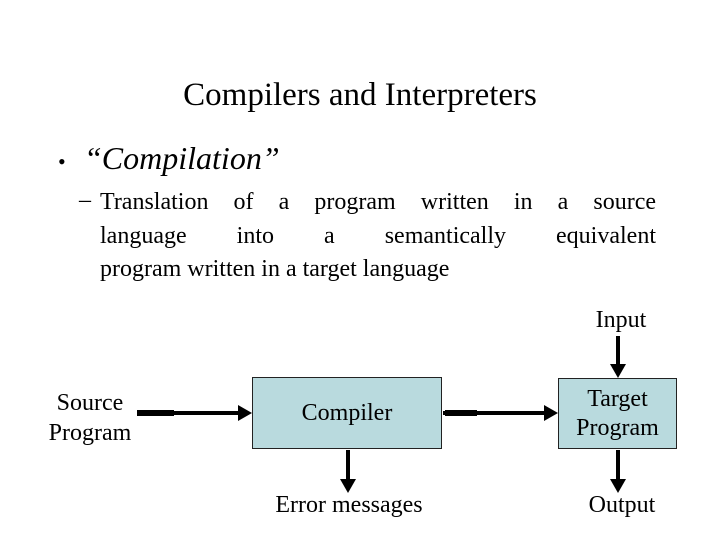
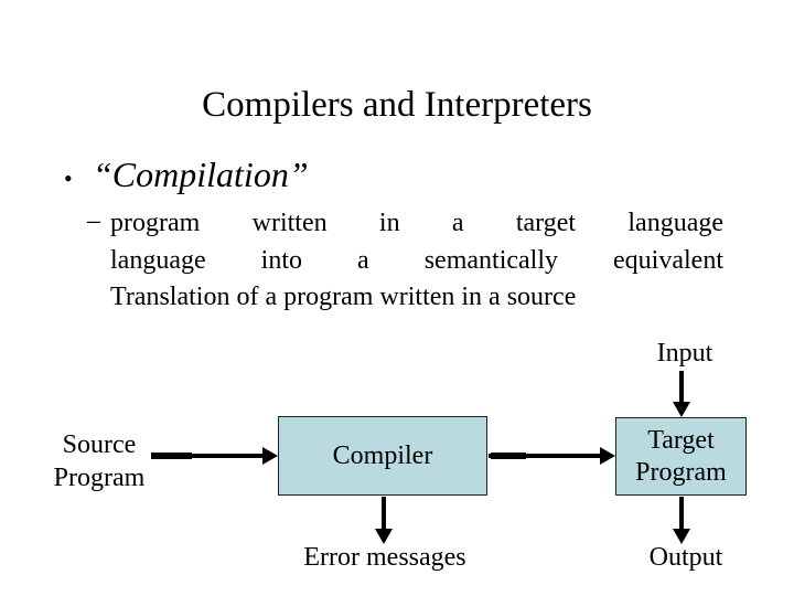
  Compilers and Interpreters
  •
  “Compilation”
  –
- Translation of a program written in a source
+ program written in a target language
  language into a semantically equivalent
- program written in a target language
+ Translation of a program written in a source
  Input
  Source
  Program
  Error messages
  Output
  Compiler
  Target
  Program
